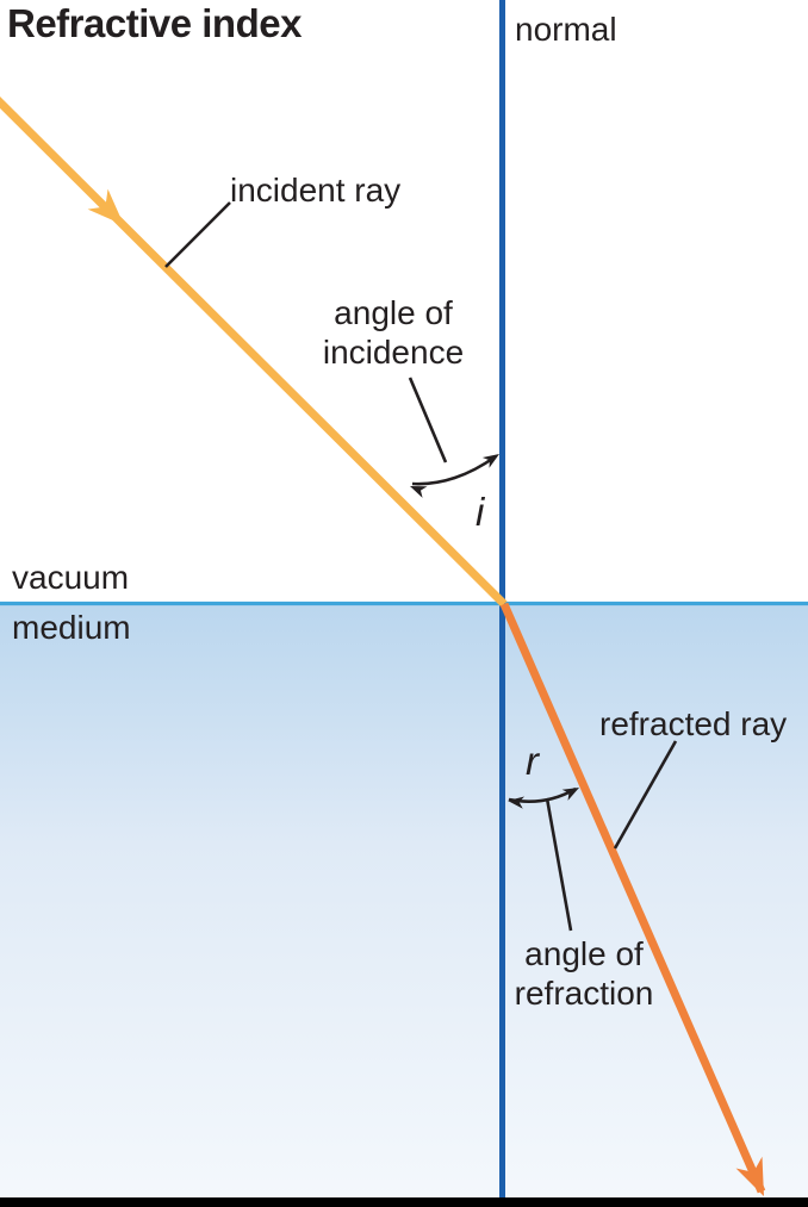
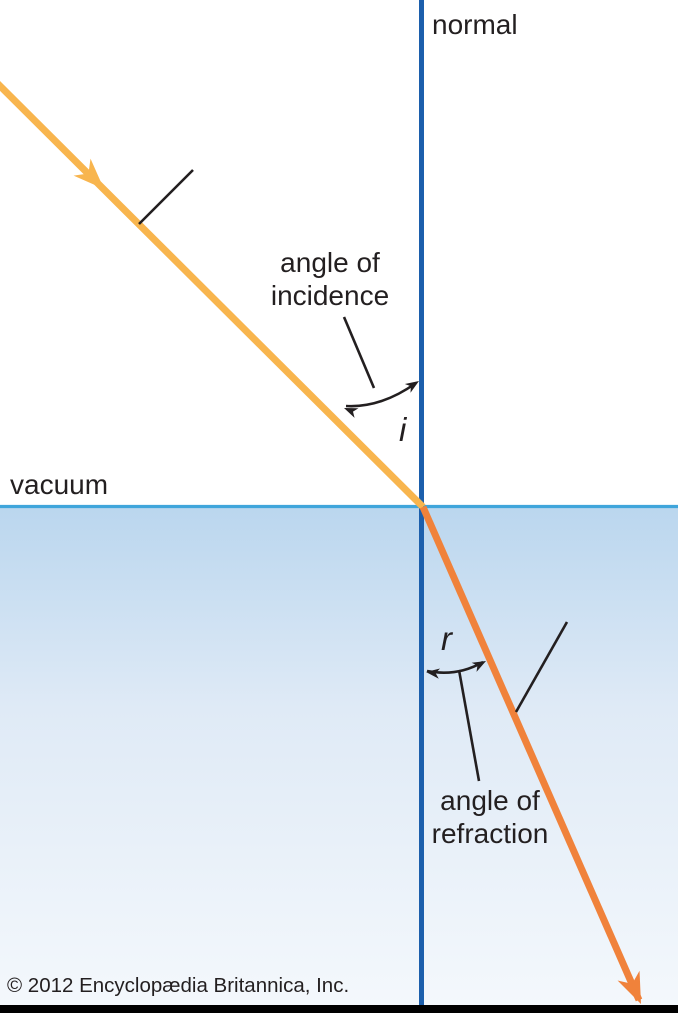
- Refractive index
  normal
- incident ray
  angle of
  incidence
  i
  vacuum
- medium
- refracted ray
  r
  angle of
  refraction
+ © 2012 Encyclopædia Britannica, Inc.
